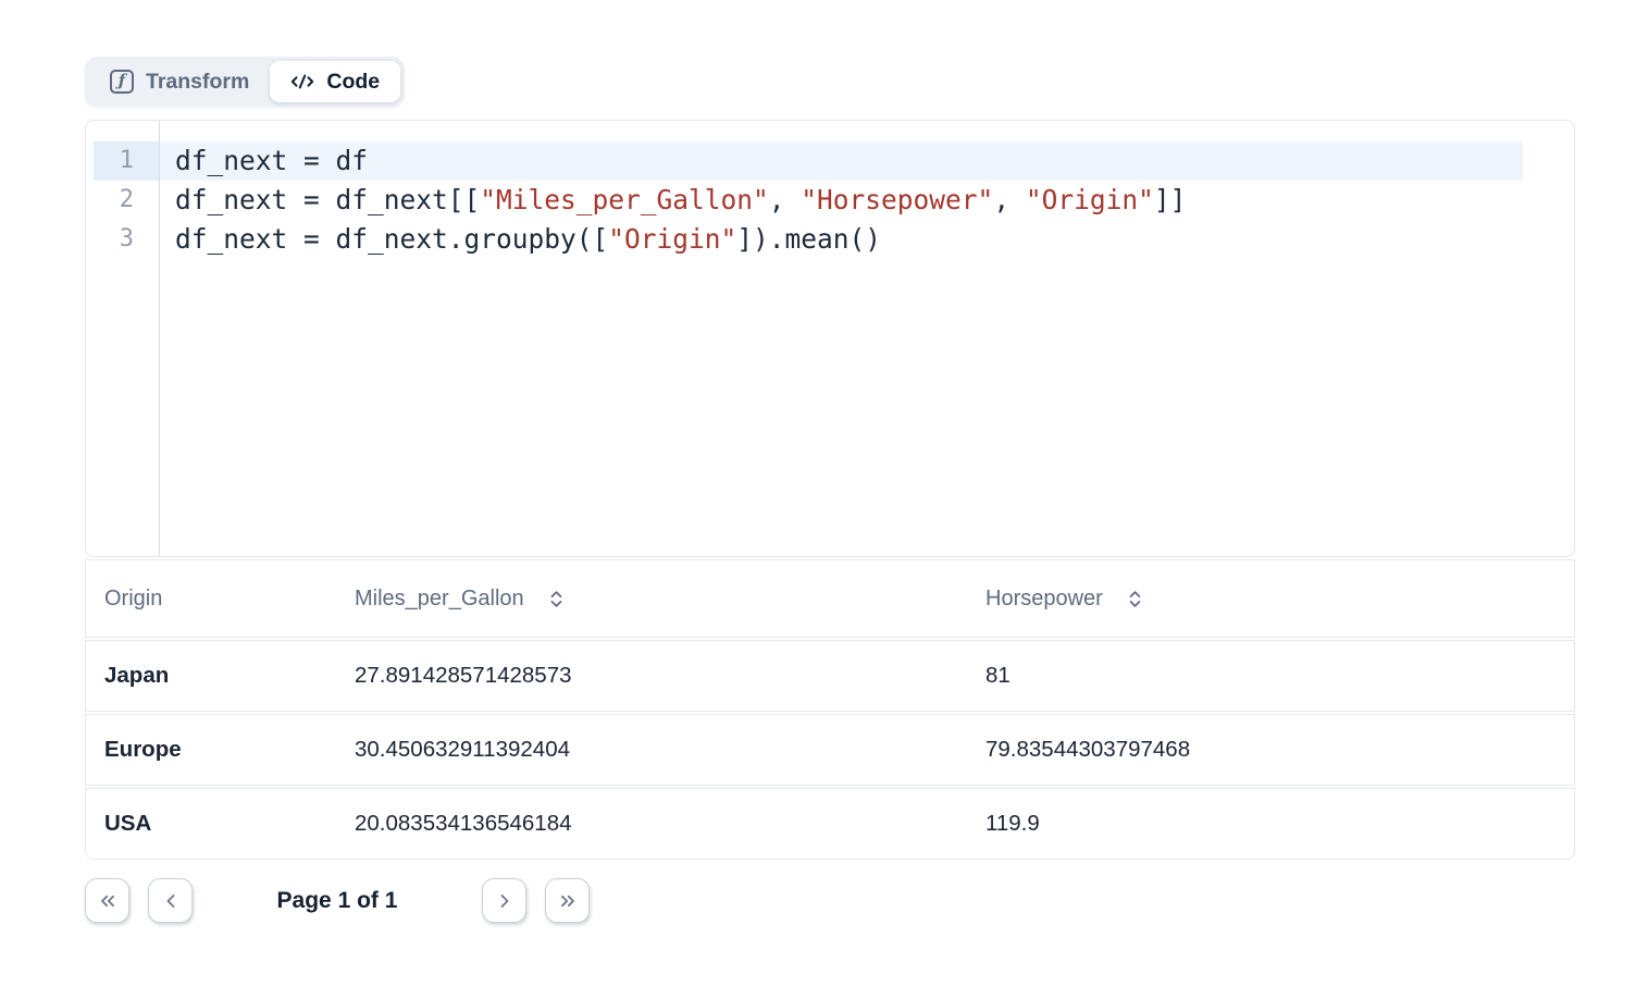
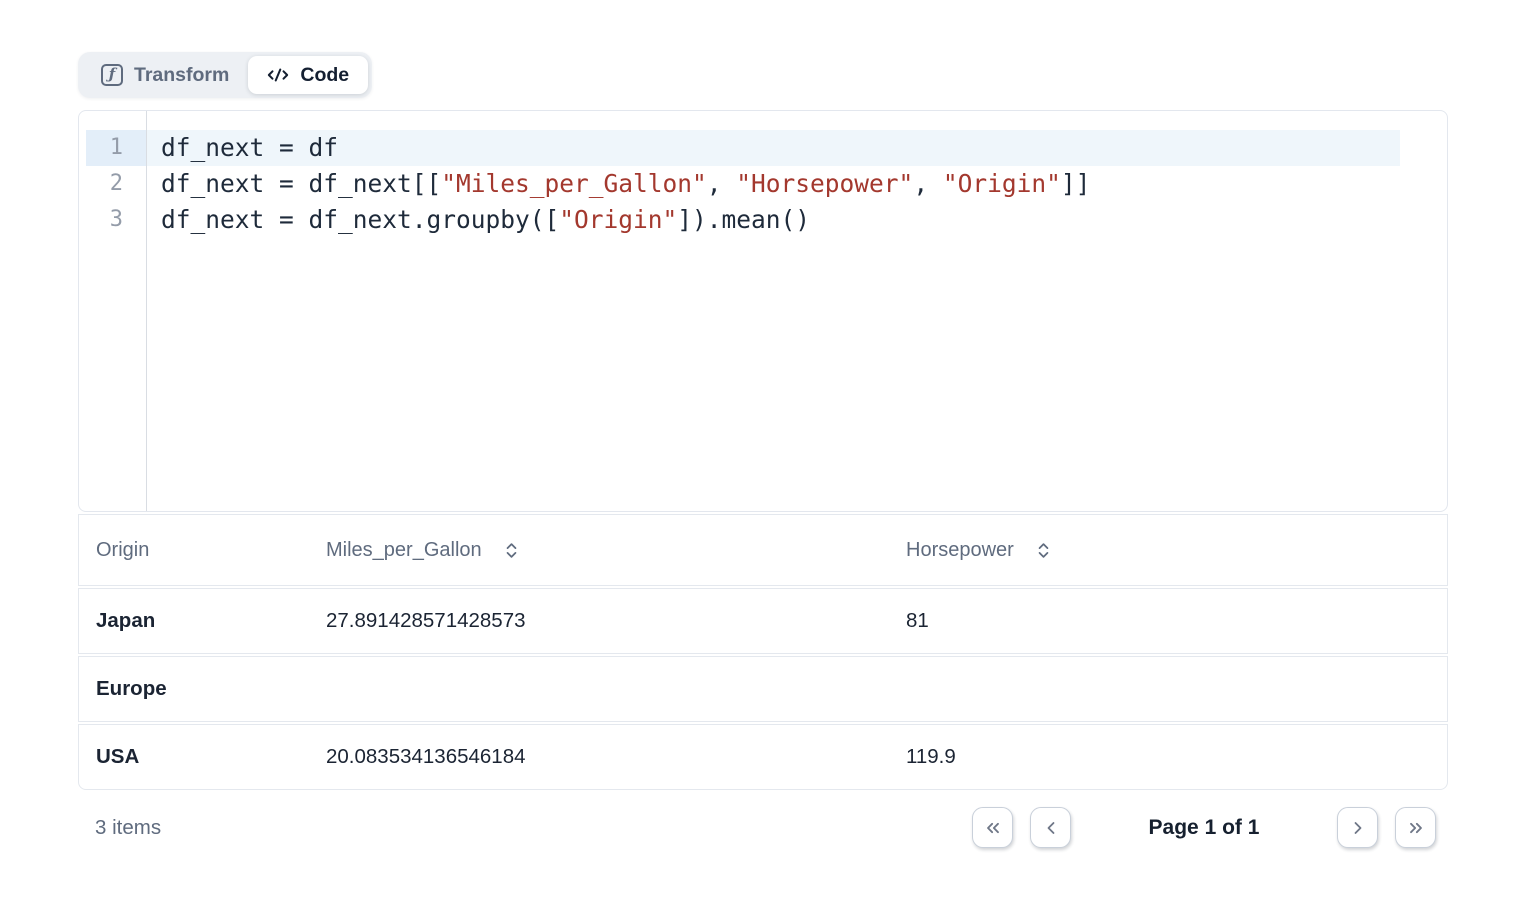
  ƒ
  Transform
  Code
  1
  df_next = df
  2
  df_next = df_next[["Miles_per_Gallon", "Horsepower", "Origin"]]
  3
  df_next = df_next.groupby(["Origin"]).mean()
  Origin
  Miles_per_Gallon
  Horsepower
  Japan
  27.891428571428573
  81
  Europe
- 30.450632911392404
- 79.83544303797468
  USA
  20.083534136546184
  119.9
+ 3 items
  Page 1 of 1
